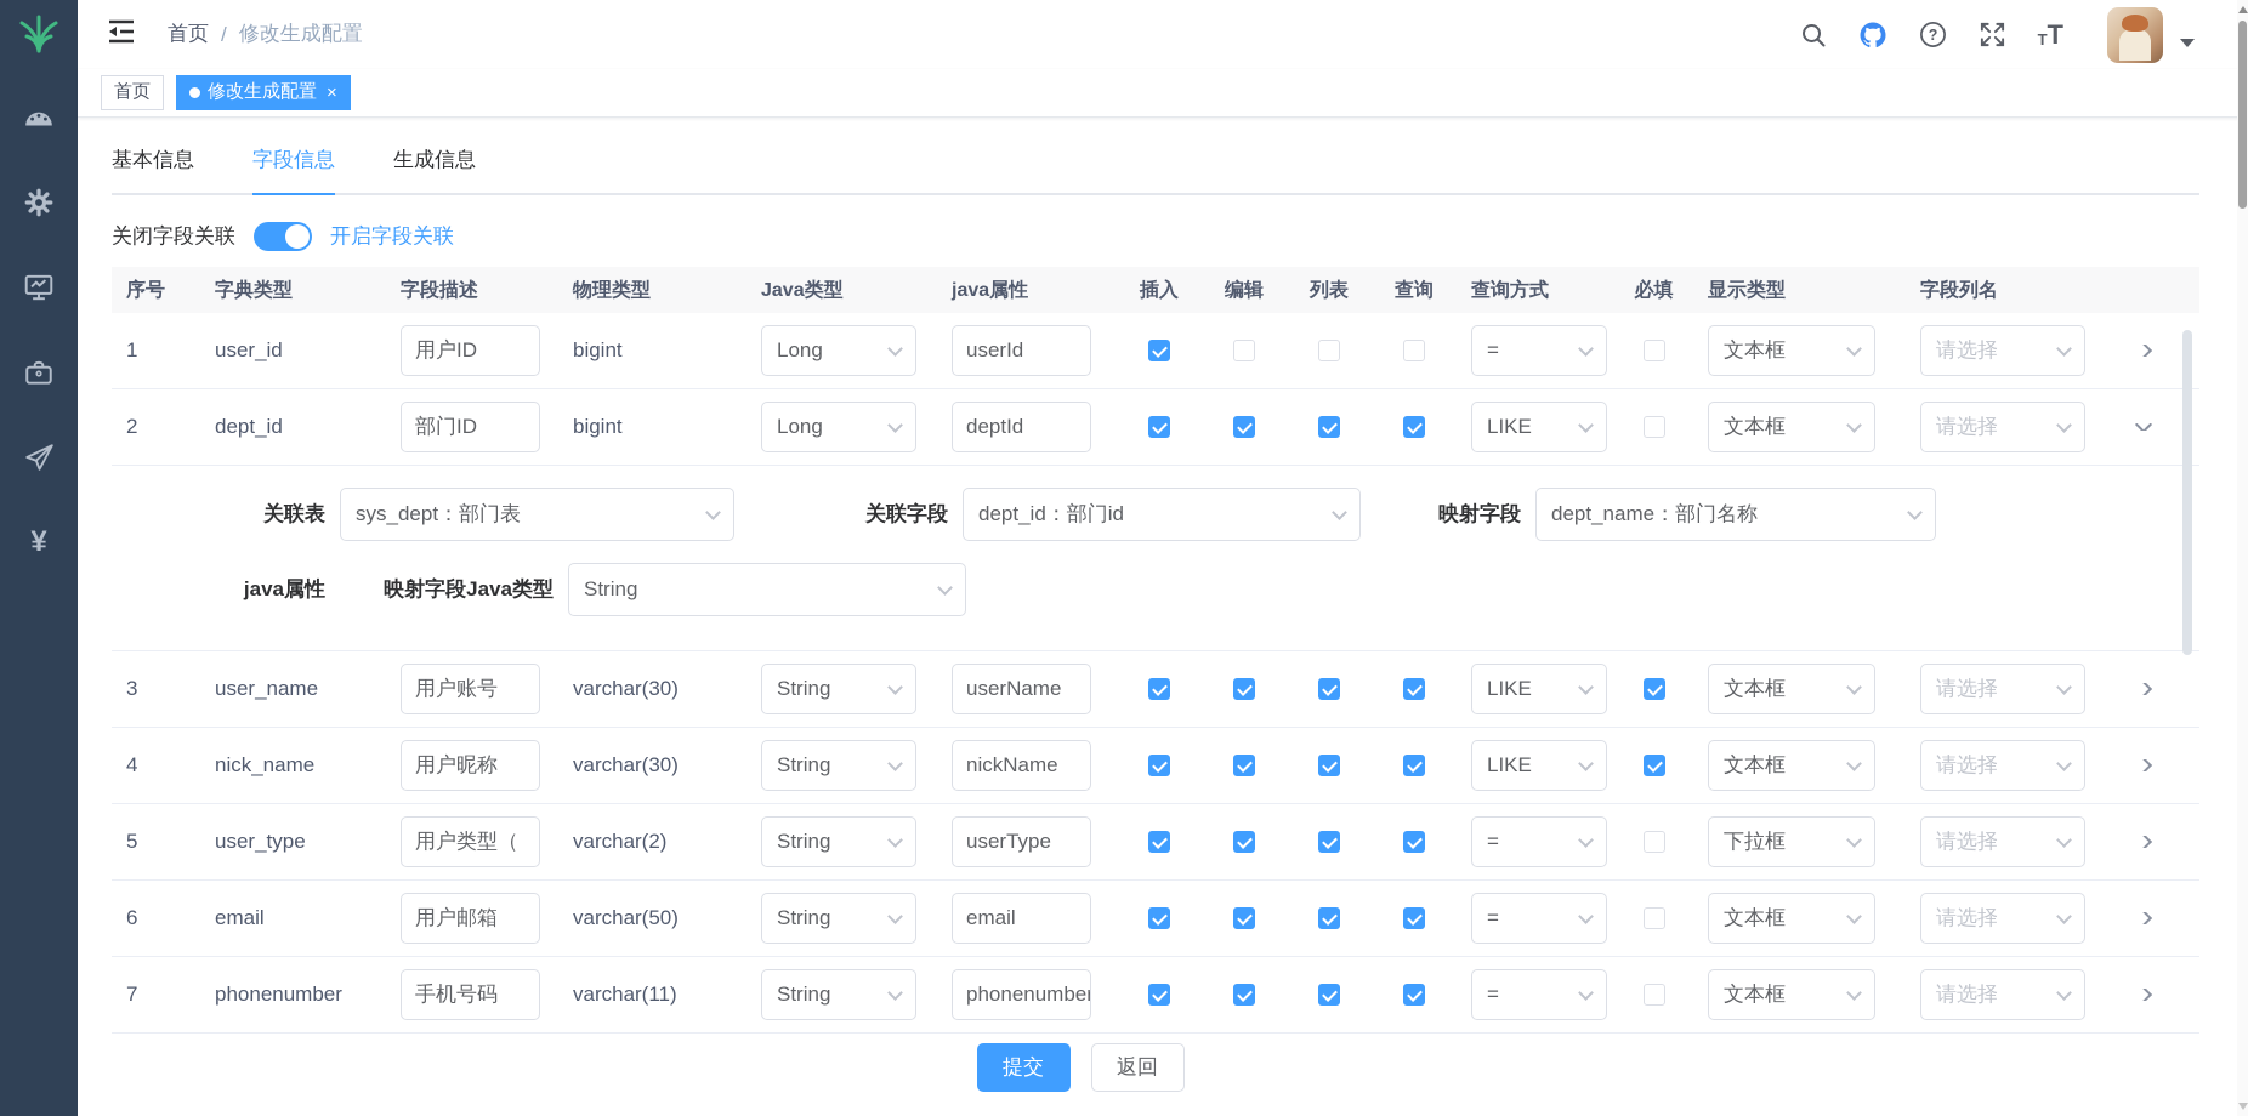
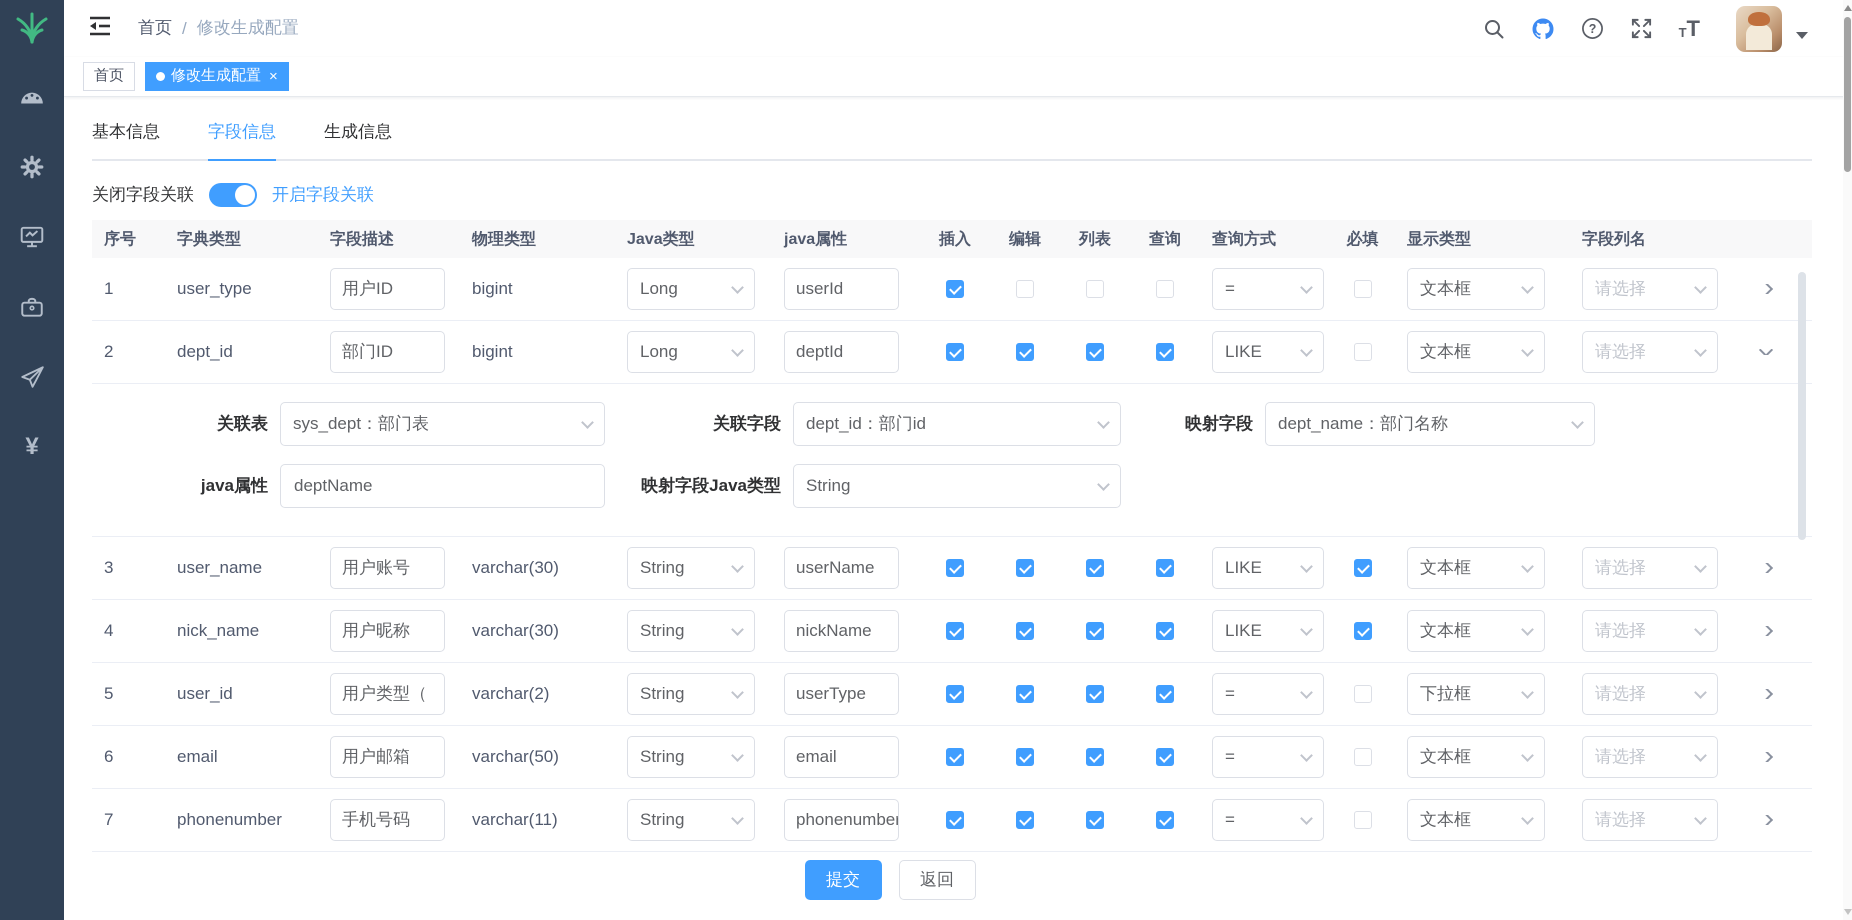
  ¥
  首页
  /
  修改生成配置
  ?
  T
  T
  首页
  修改生成配置
  ×
  基本信息
  字段信息
  生成信息
  关闭字段关联
  开启字段关联
  序号
  字典类型
  字段描述
  物理类型
  Java类型
  java属性
  插入
  编辑
  列表
  查询
  查询方式
  必填
  显示类型
  字段列名
  1
- user_id
+ user_type
  用户ID
  bigint
  Long
  userId
  =
  文本框
  请选择
  2
  dept_id
  部门ID
  bigint
  Long
  deptId
  LIKE
  文本框
  请选择
  关联表
  sys_dept：部门表
  关联字段
  dept_id：部门id
  映射字段
  dept_name：部门名称
  java属性
+ deptName
  映射字段Java类型
  String
  3
  user_name
  用户账号
  varchar(30)
  String
  userName
  LIKE
  文本框
  请选择
  4
  nick_name
  用户昵称
  varchar(30)
  String
  nickName
  LIKE
  文本框
  请选择
  5
- user_type
+ user_id
  用户类型（
  varchar(2)
  String
  userType
  =
  下拉框
  请选择
  6
  email
  用户邮箱
  varchar(50)
  String
  email
  =
  文本框
  请选择
  7
  phonenumber
  手机号码
  varchar(11)
  String
  phonenumbe
  =
  文本框
  请选择
  提交
  返回
